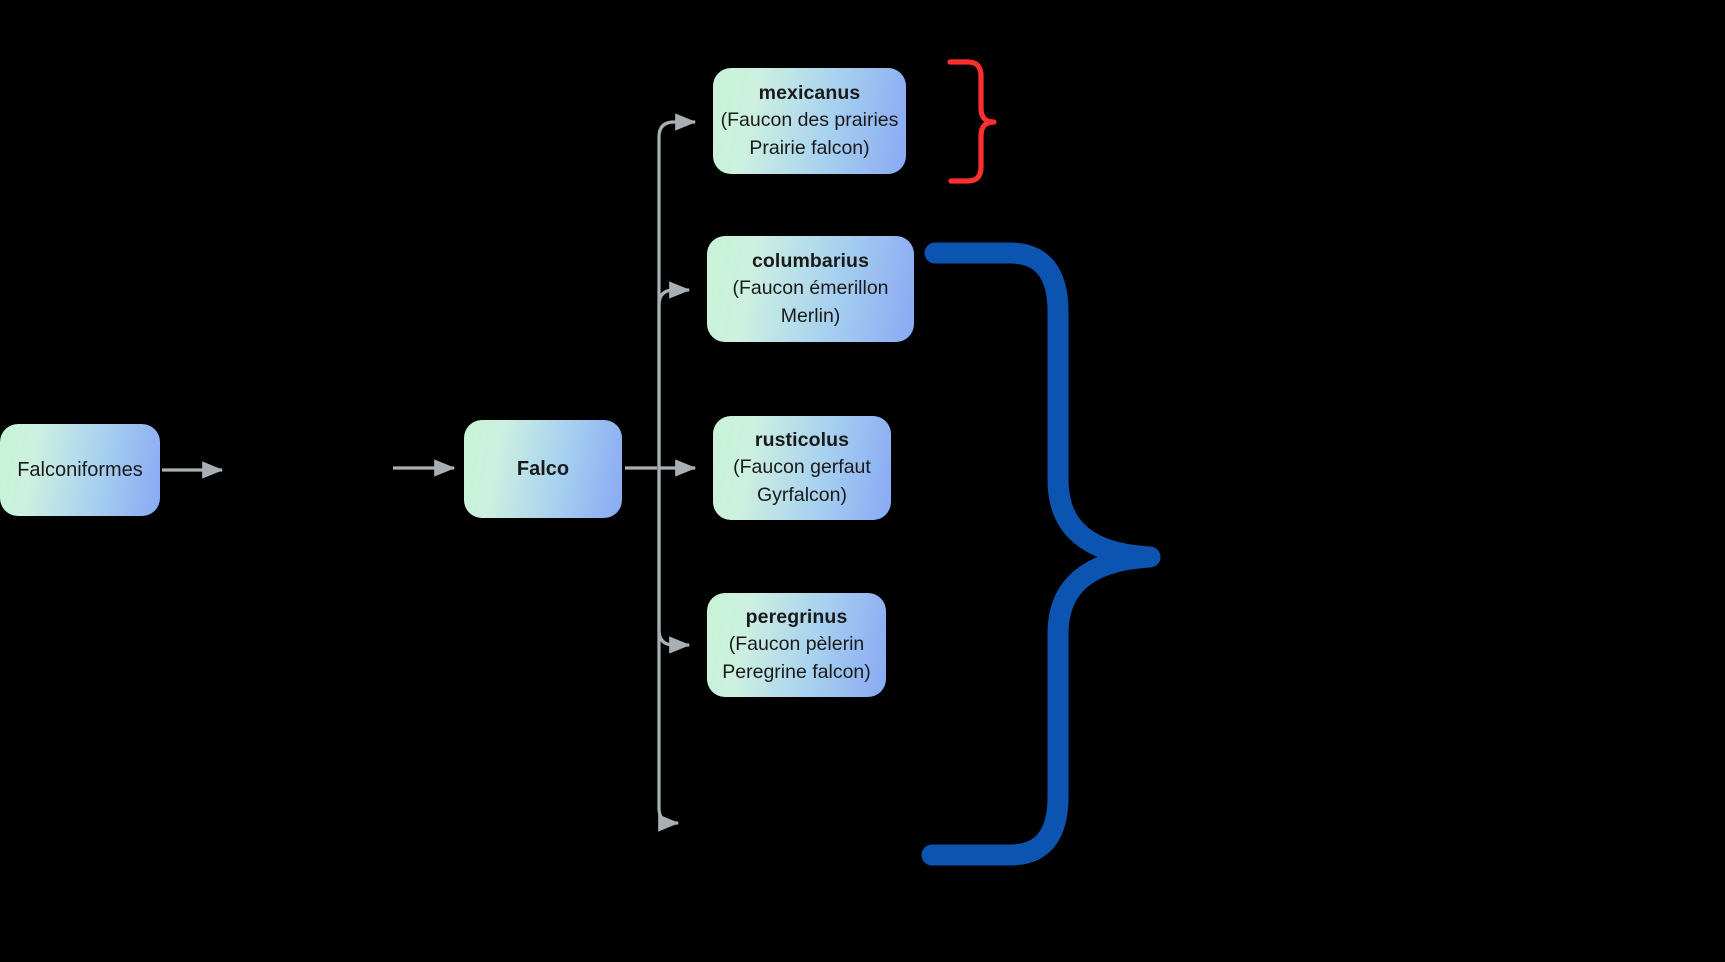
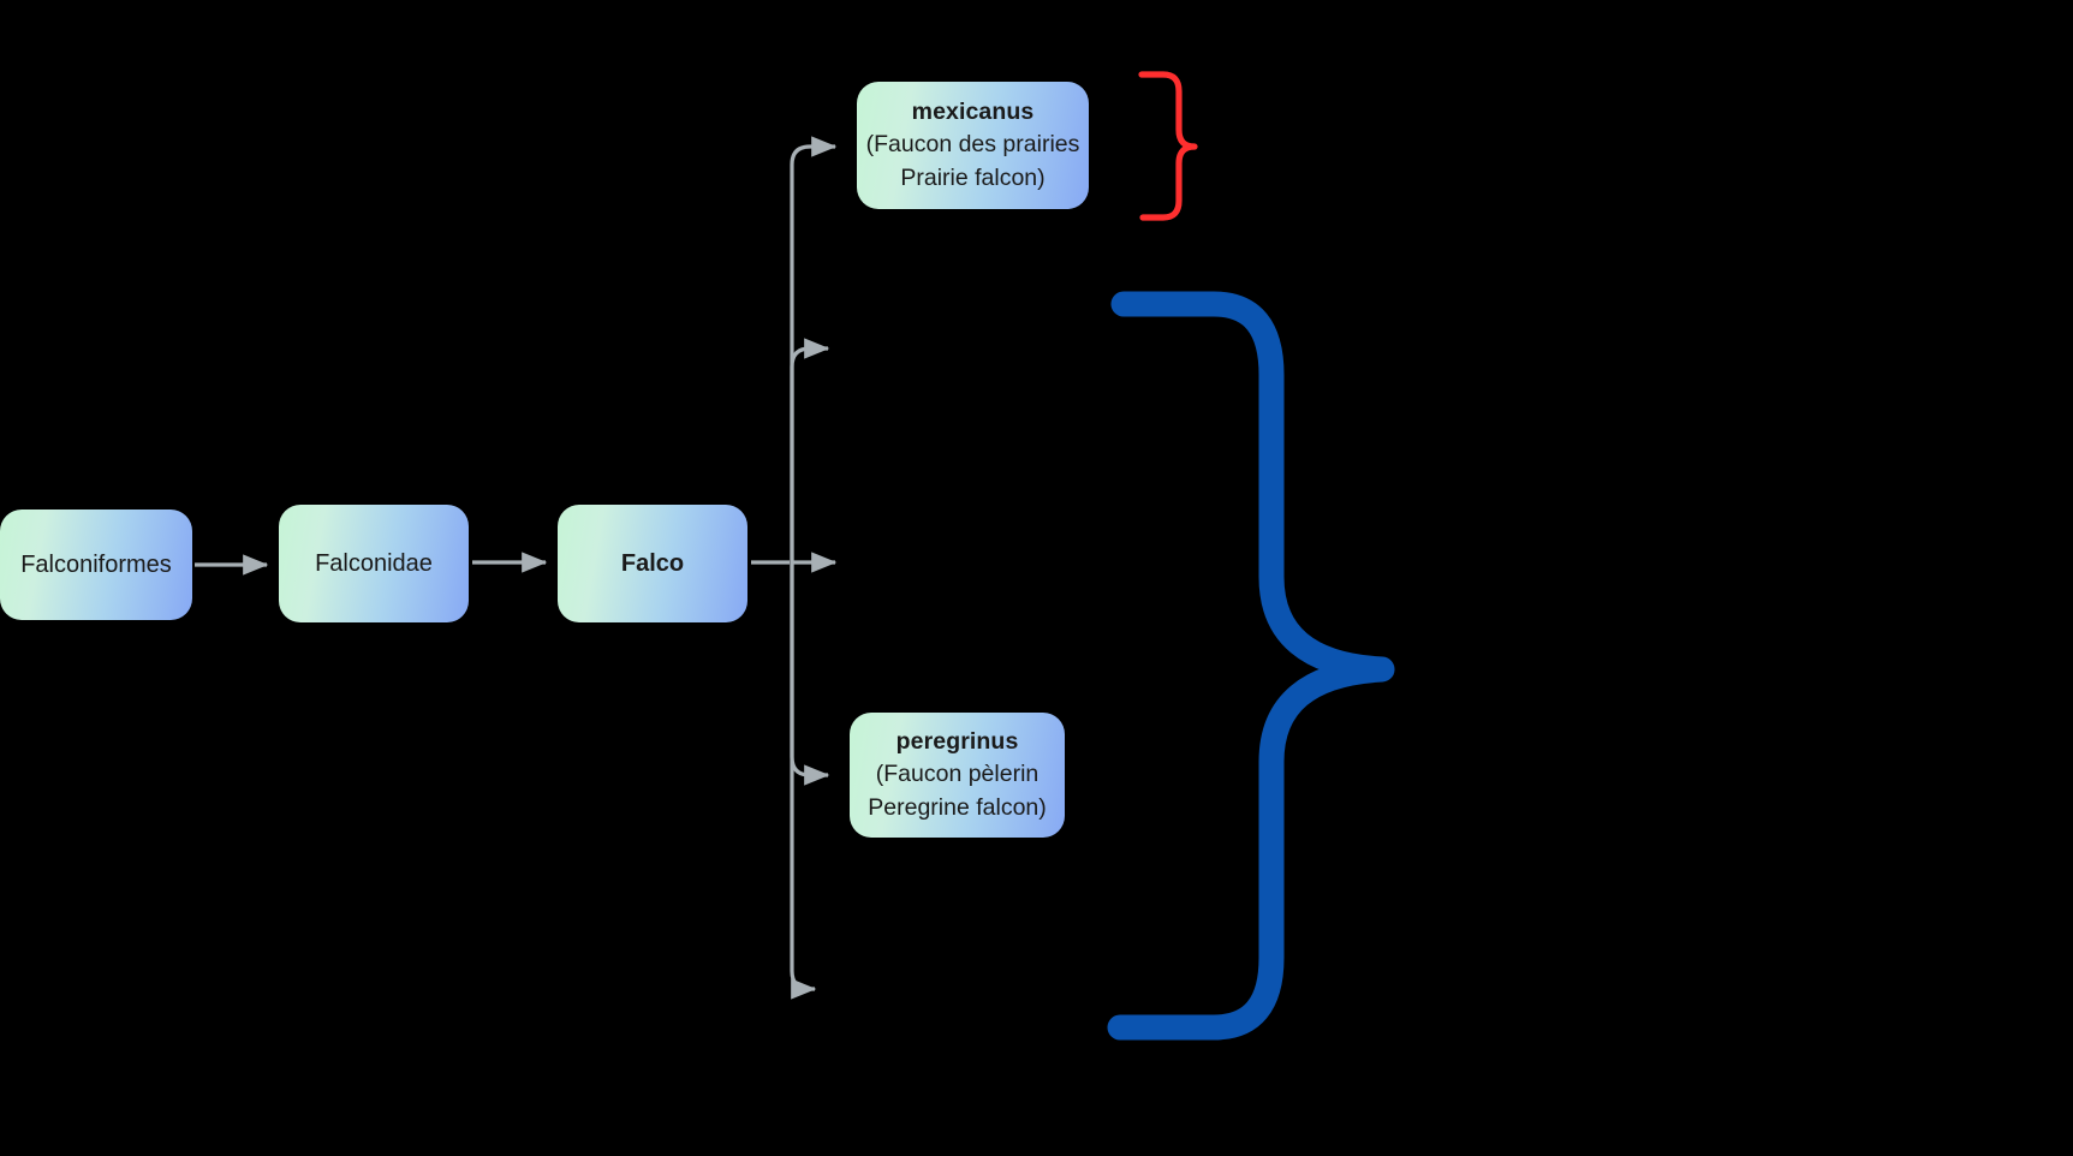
  Falconiformes
+ Falconidae
  Falco
  mexicanus
  (Faucon des prairies
  Prairie falcon)
- columbarius
- (Faucon émerillon
- Merlin)
- rusticolus
- (Faucon gerfaut
- Gyrfalcon)
  peregrinus
  (Faucon pèlerin
  Peregrine falcon)
